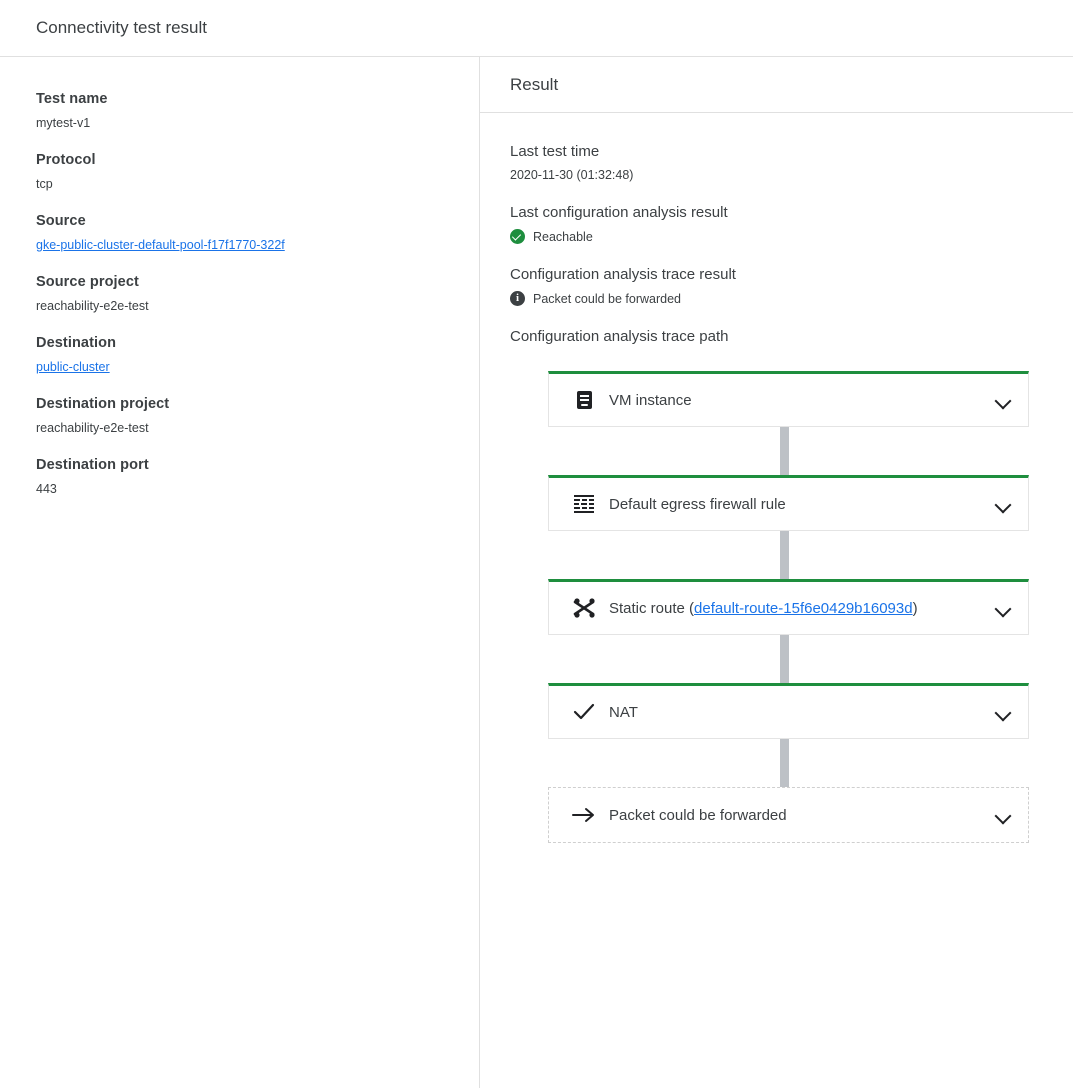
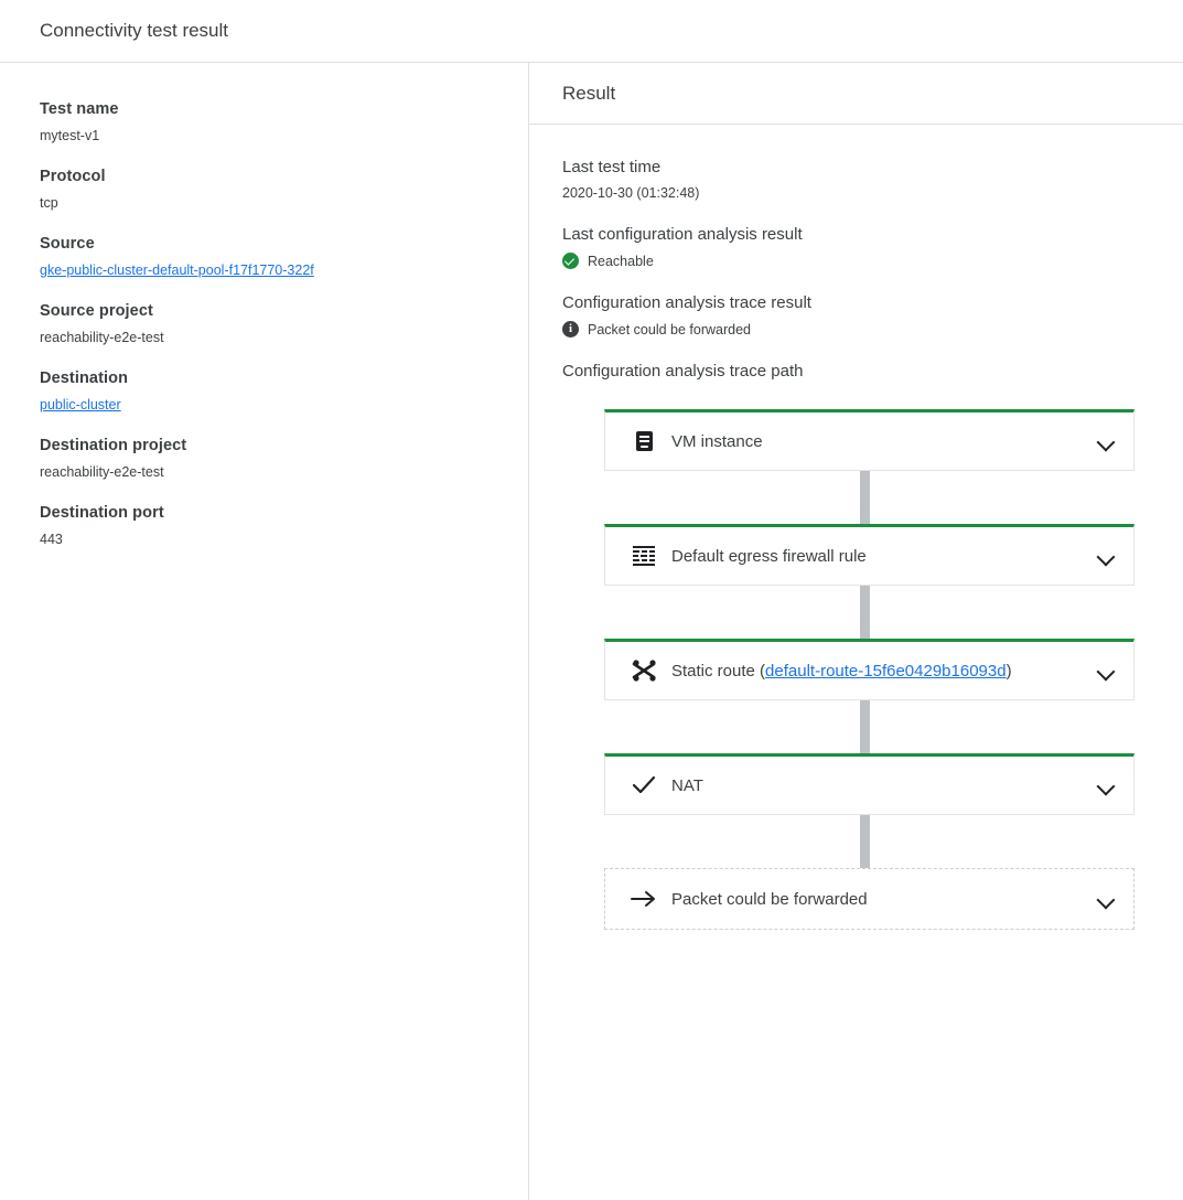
  Connectivity test result
  Test name
  mytest-v1
  Protocol
  tcp
  Source
  gke-public-cluster-default-pool-f17f1770-322f
  Source project
  reachability-e2e-test
  Destination
  public-cluster
  Destination project
  reachability-e2e-test
  Destination port
  443
  Result
  Last test time
- 2020-11-30 (01:32:48)
+ 2020-10-30 (01:32:48)
  Last configuration analysis result
  Reachable
  Configuration analysis trace result
  i
  Packet could be forwarded
  Configuration analysis trace path
  VM instance
  Default egress firewall rule
  Static route (default-route-15f6e0429b16093d)
  NAT
  Packet could be forwarded
